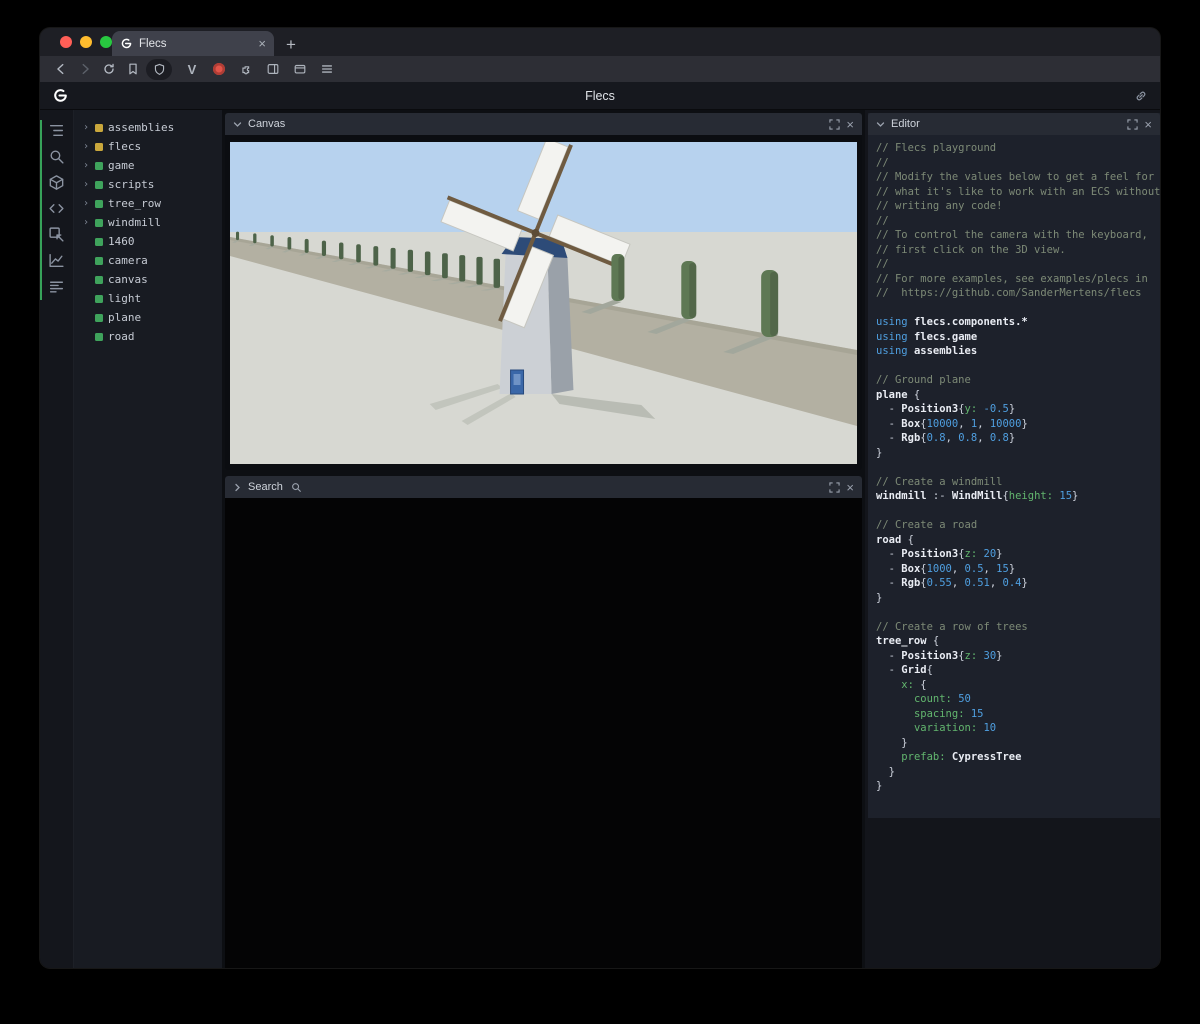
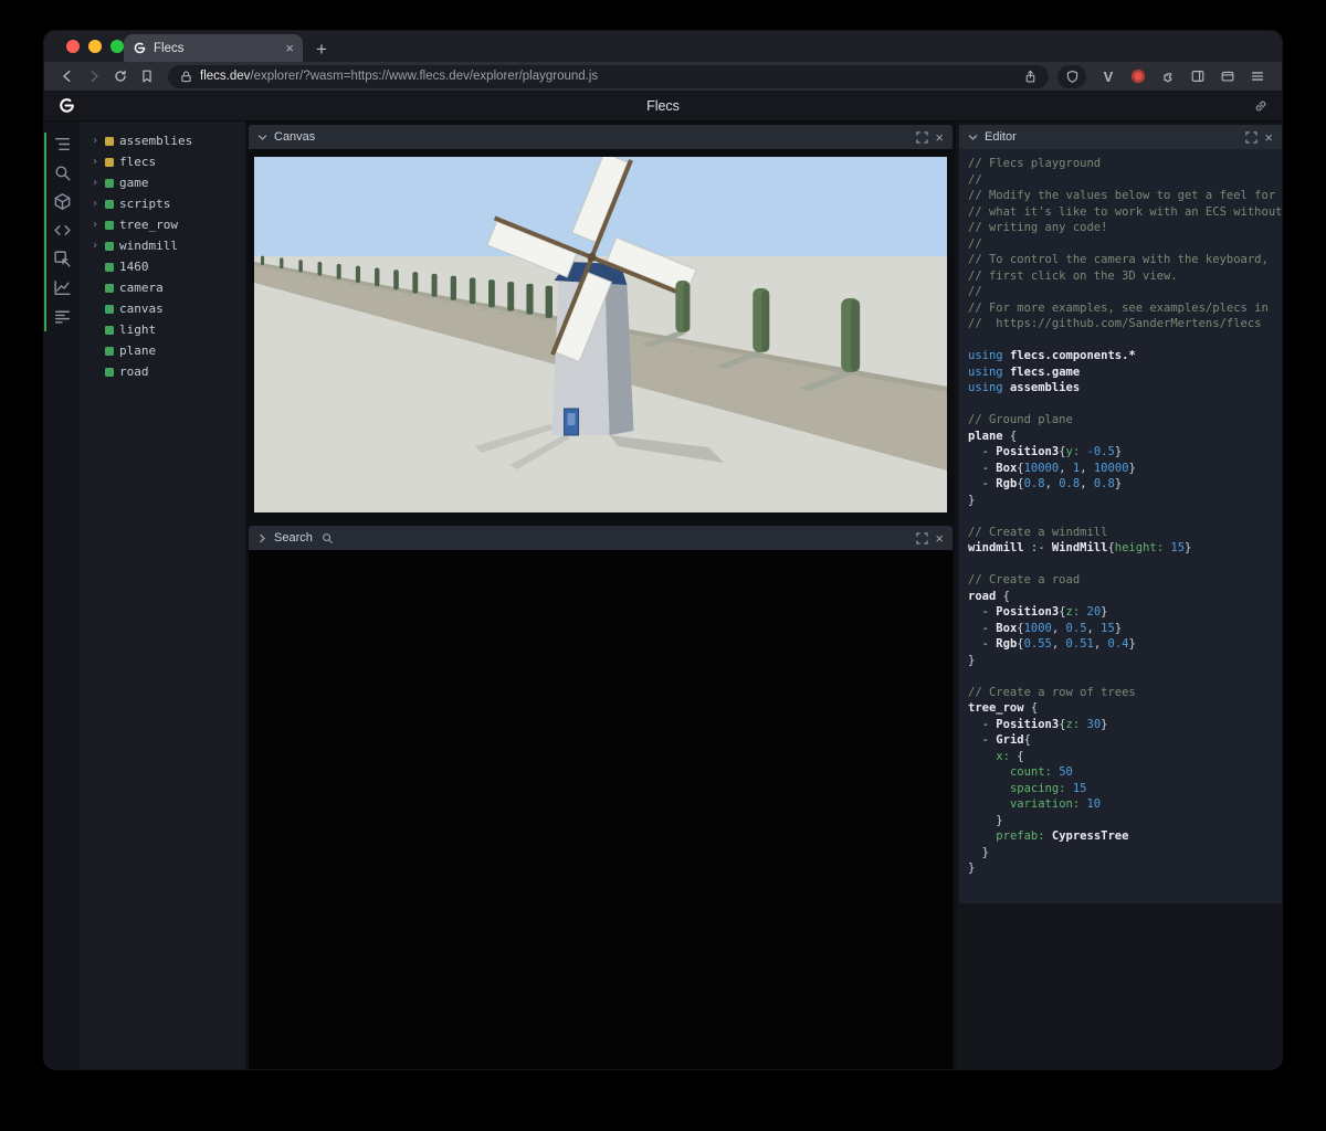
  Flecs
  ×
  +
+ flecs.dev/explorer/?wasm=https://www.flecs.dev/explorer/playground.js
  V
  Flecs
  ›
  assemblies
  ›
  flecs
  ›
  game
  ›
  scripts
  ›
  tree_row
  ›
  windmill
  1460
  camera
  canvas
  light
  plane
  road
  Canvas
  ×
  Search
  ×
  Editor
  ×
  // Flecs playground
  //
  // Modify the values below to get a feel for
  // what it's like to work with an ECS without
  // writing any code!
  //
  // To control the camera with the keyboard,
  // first click on the 3D view.
  //
  // For more examples, see examples/plecs in
  // https://github.com/SanderMertens/flecs
  using flecs.components.*
  using flecs.game
  using assemblies
  // Ground plane
  plane {
  - Position3{y: -0.5}
  - Box{10000, 1, 10000}
  - Rgb{0.8, 0.8, 0.8}
  }
  // Create a windmill
  windmill :- WindMill{height: 15}
  // Create a road
  road {
  - Position3{z: 20}
  - Box{1000, 0.5, 15}
  - Rgb{0.55, 0.51, 0.4}
  }
  // Create a row of trees
  tree_row {
  - Position3{z: 30}
  - Grid{
  x: {
  count: 50
  spacing: 15
  variation: 10
  }
  prefab: CypressTree
  }
  }
